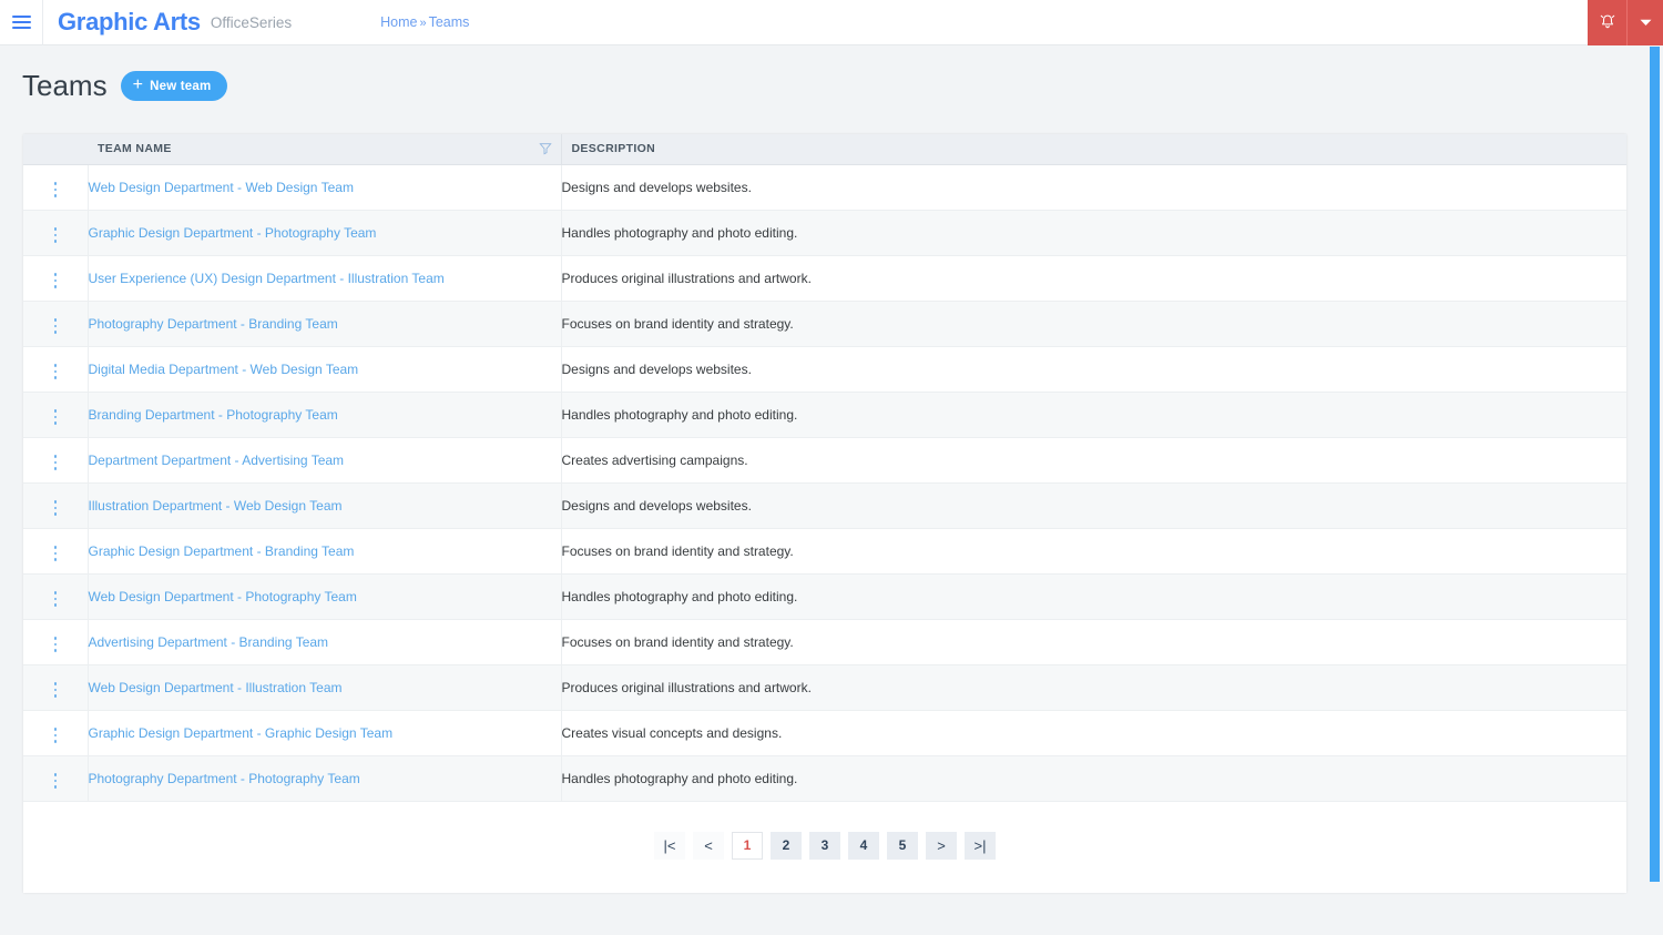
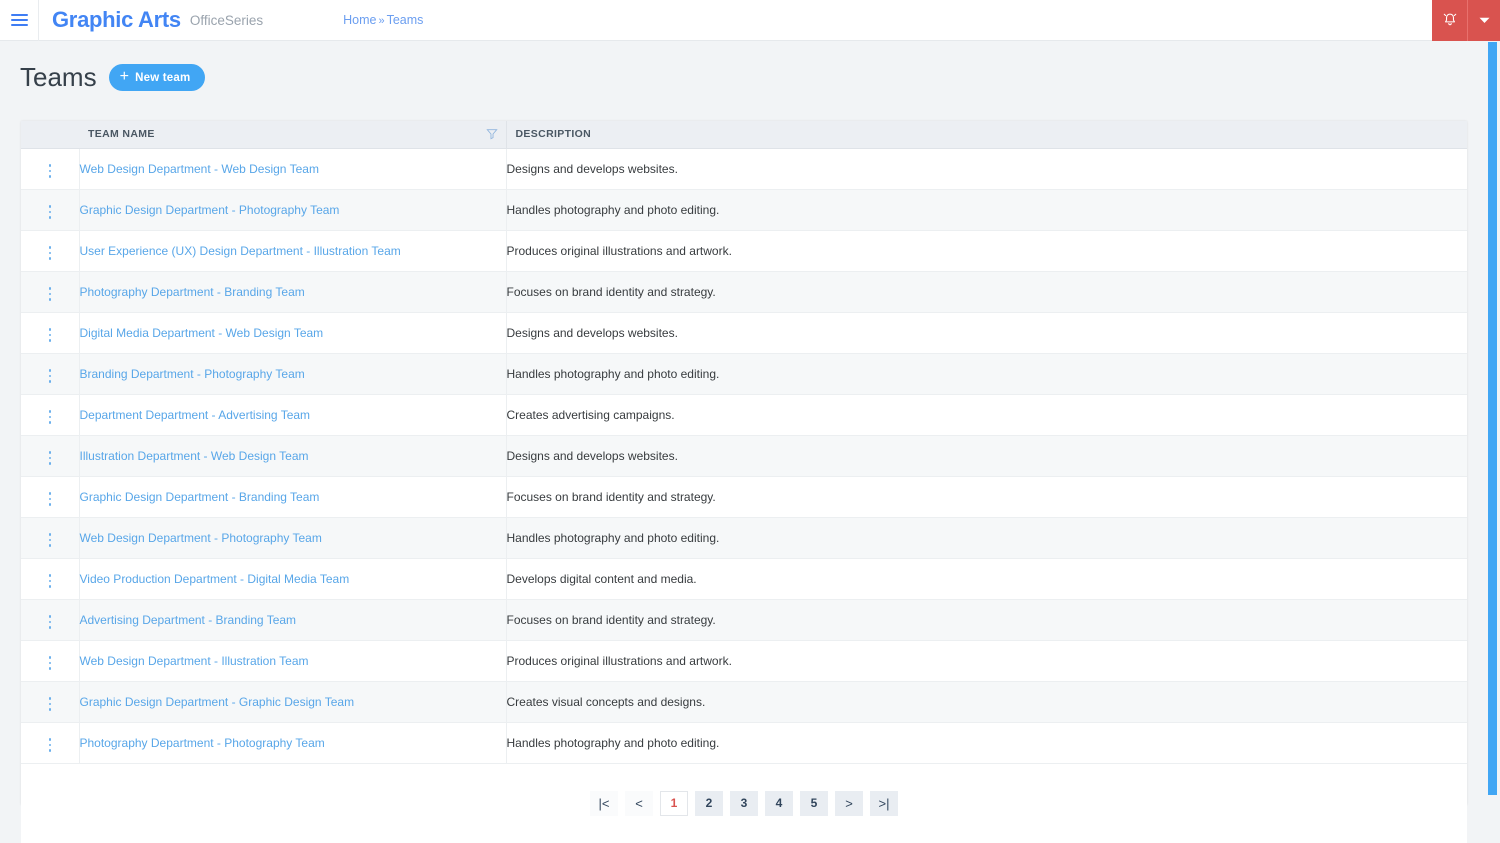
  Graphic Arts
  OfficeSeries
  Home » Teams
  Teams
  +
  New team
  	TEAM NAME	DESCRIPTION
  	Web Design Department - Web Design Team	Designs and develops websites.
  	Graphic Design Department - Photography Team	Handles photography and photo editing.
  	User Experience (UX) Design Department - Illustration Team	Produces original illustrations and artwork.
  	Photography Department - Branding Team	Focuses on brand identity and strategy.
  	Digital Media Department - Web Design Team	Designs and develops websites.
  	Branding Department - Photography Team	Handles photography and photo editing.
  	Department Department - Advertising Team	Creates advertising campaigns.
  	Illustration Department - Web Design Team	Designs and develops websites.
  	Graphic Design Department - Branding Team	Focuses on brand identity and strategy.
  	Web Design Department - Photography Team	Handles photography and photo editing.
+ 	Video Production Department - Digital Media Team	Develops digital content and media.
  	Advertising Department - Branding Team	Focuses on brand identity and strategy.
  	Web Design Department - Illustration Team	Produces original illustrations and artwork.
  	Graphic Design Department - Graphic Design Team	Creates visual concepts and designs.
  	Photography Department - Photography Team	Handles photography and photo editing.
  |<
  <
  1
  2
  3
  4
  5
  >
  >|
